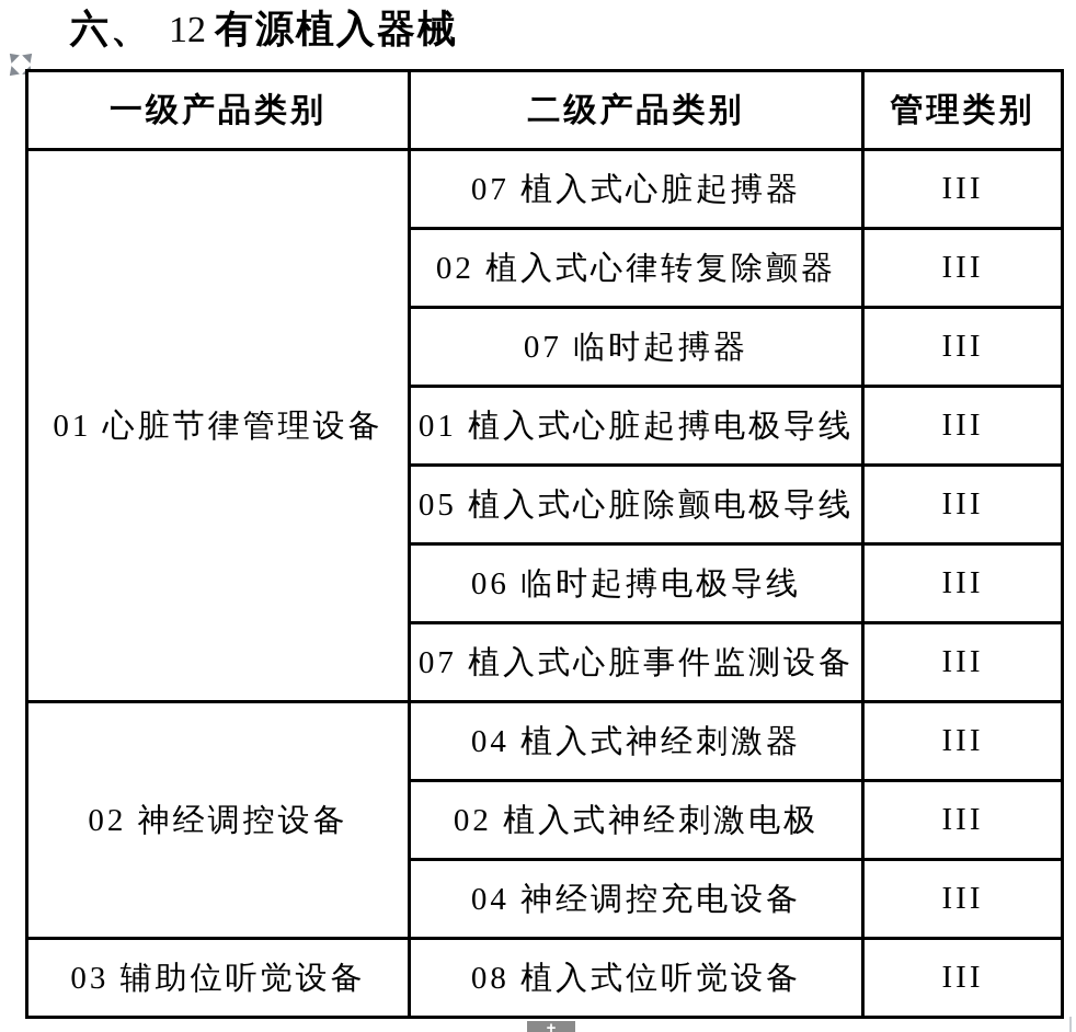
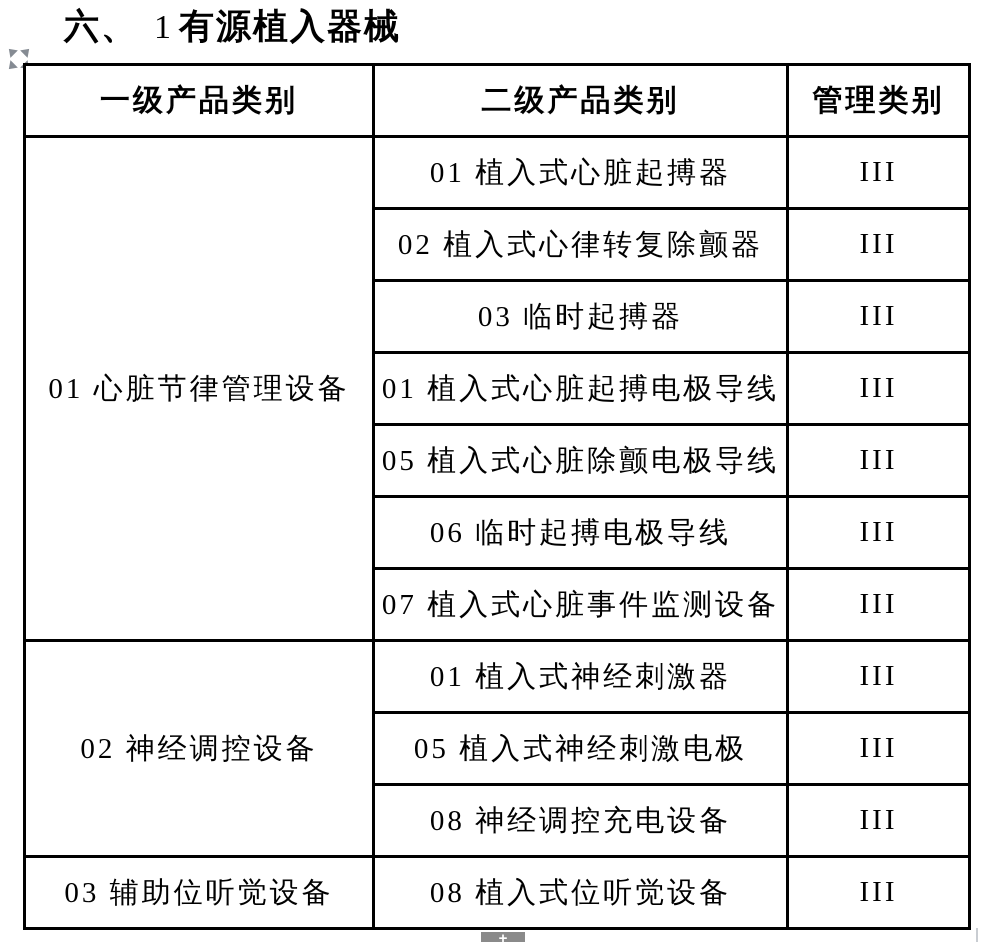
- 六、 12 有源植入器械
+ 六、 1 有源植入器械
  一级产品类别	二级产品类别	管理类别
- 01 心脏节律管理设备	07 植入式心脏起搏器	III
+ 01 心脏节律管理设备	01 植入式心脏起搏器	III
  02 植入式心律转复除颤器	III
- 07 临时起搏器	III
+ 03 临时起搏器	III
  01 植入式心脏起搏电极导线	III
  05 植入式心脏除颤电极导线	III
  06 临时起搏电极导线	III
  07 植入式心脏事件监测设备	III
- 02 神经调控设备	04 植入式神经刺激器	III
+ 02 神经调控设备	01 植入式神经刺激器	III
- 02 植入式神经刺激电极	III
+ 05 植入式神经刺激电极	III
- 04 神经调控充电设备	III
+ 08 神经调控充电设备	III
  03 辅助位听觉设备	08 植入式位听觉设备	III
  +
